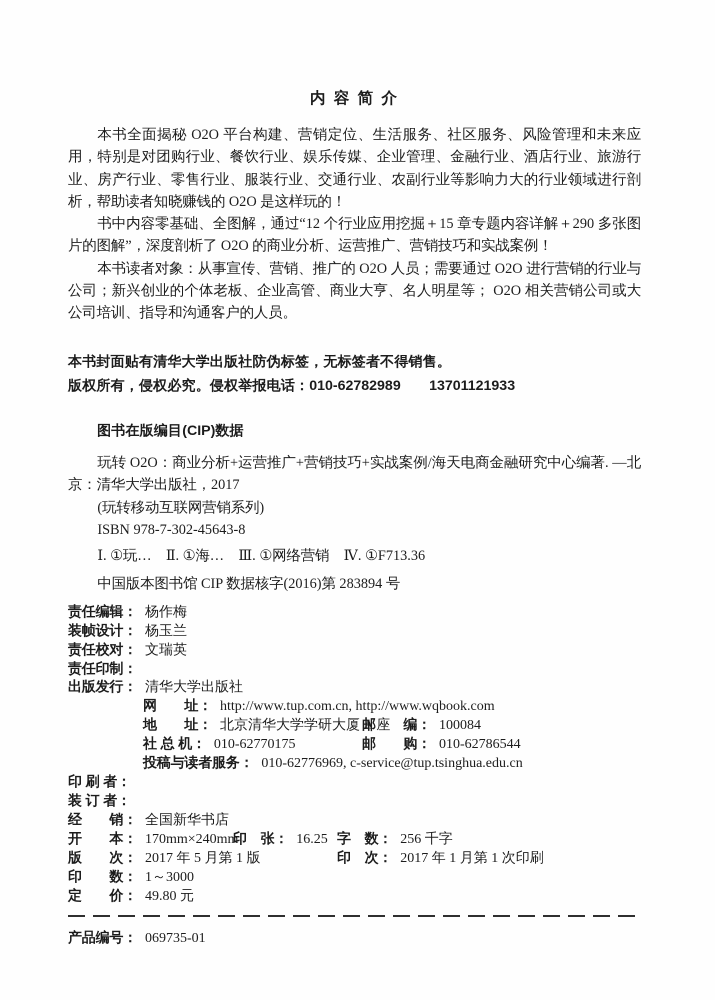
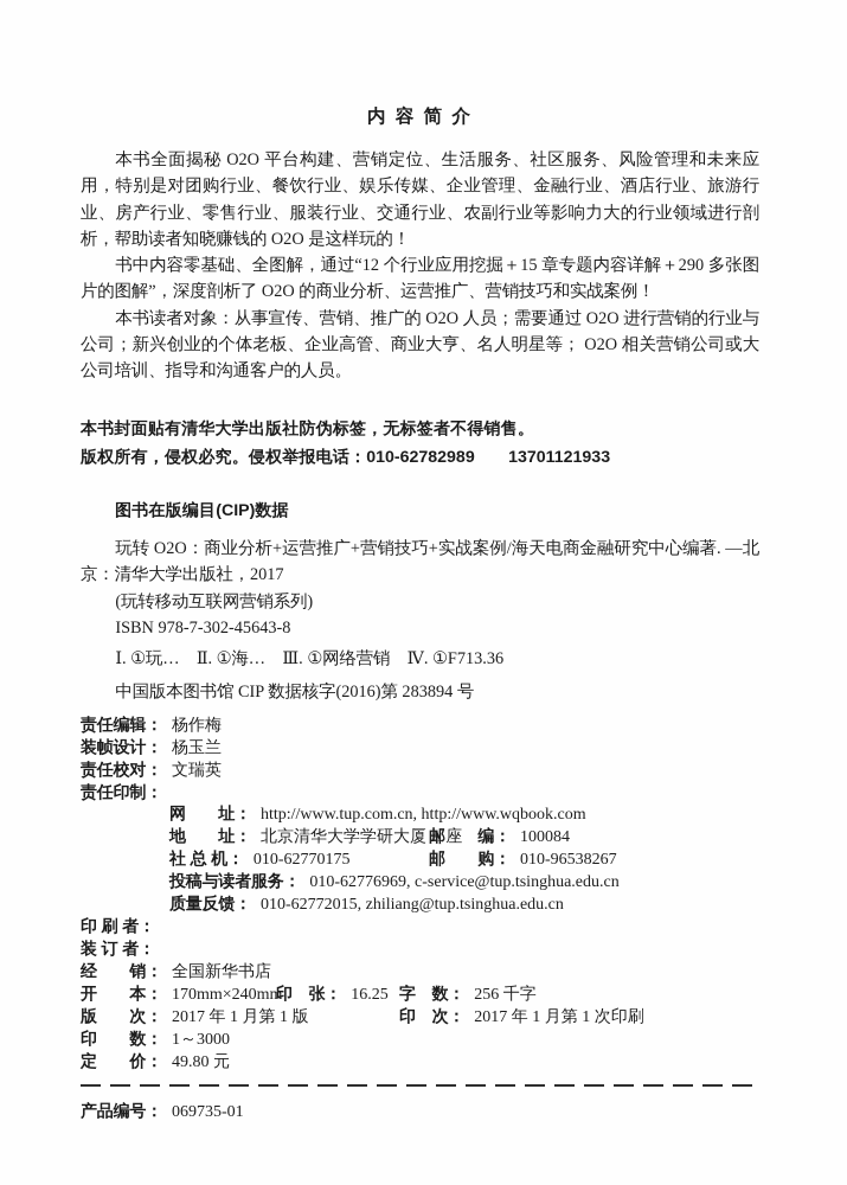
  内 容 简 介
  本书全面揭秘 O2O 平台构建、营销定位、生活服务、社区服务、风险管理和未来应用，特别是对团购行业、餐饮行业、娱乐传媒、企业管理、金融行业、酒店行业、旅游行业、房产行业、零售行业、服装行业、交通行业、农副行业等影响力大的行业领域进行剖析，帮助读者知晓赚钱的 O2O 是这样玩的！
  书中内容零基础、全图解，通过“12 个行业应用挖掘＋15 章专题内容详解＋290 多张图片的图解”，深度剖析了 O2O 的商业分析、运营推广、营销技巧和实战案例！
  本书读者对象：从事宣传、营销、推广的 O2O 人员；需要通过 O2O 进行营销的行业与公司；新兴创业的个体老板、企业高管、商业大亨、名人明星等； O2O 相关营销公司或大公司培训、指导和沟通客户的人员。
  本书封面贴有清华大学出版社防伪标签，无标签者不得销售。
  版权所有，侵权必究。侵权举报电话：010-62782989 13701121933
  图书在版编目(CIP)数据
  玩转 O2O：商业分析+运营推广+营销技巧+实战案例/海天电商金融研究中心编著. —北京：清华大学出版社，2017
  (玩转移动互联网营销系列)
  ISBN 978-7-302-45643-8
  Ⅰ. ①玩… Ⅱ. ①海… Ⅲ. ①网络营销 Ⅳ. ①F713.36
  中国版本图书馆 CIP 数据核字(2016)第 283894 号
  责任编辑： 杨作梅
  装帧设计： 杨玉兰
  责任校对： 文瑞英
  责任印制：
- 出版发行： 清华大学出版社
  网 址： http://www.tup.com.cn, http://www.wqbook.com
  地 址： 北京清华大学学研大厦 A 座邮 编： 100084
- 社 总 机： 010-62770175 邮 购： 010-62786544
+ 社 总 机： 010-62770175 邮 购： 010-96538267
  投稿与读者服务： 010-62776969, c-service@tup.tsinghua.edu.cn
+ 质量反馈： 010-62772015, zhiliang@tup.tsinghua.edu.cn
  印 刷 者：
  装 订 者：
  经 销： 全国新华书店
  开 本： 170mm×240mm印 张： 16.25 字 数： 256 千字
- 版 次： 2017 年 5 月第 1 版 印 次： 2017 年 1 月第 1 次印刷
+ 版 次： 2017 年 1 月第 1 版 印 次： 2017 年 1 月第 1 次印刷
  印 数： 1～3000
  定 价： 49.80 元
  产品编号： 069735-01
